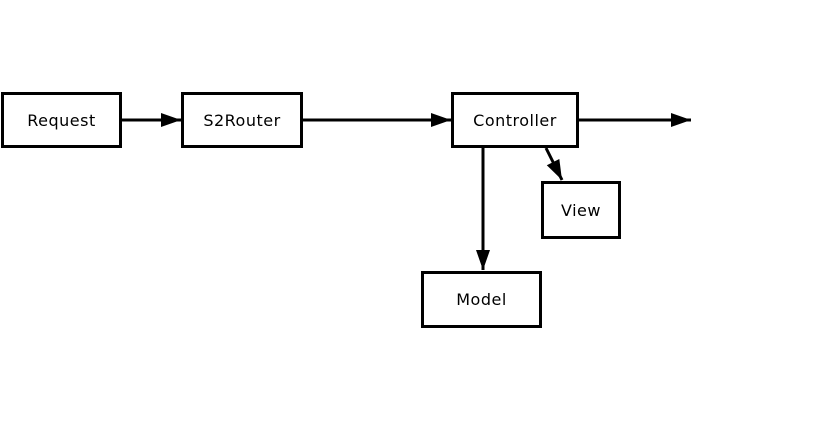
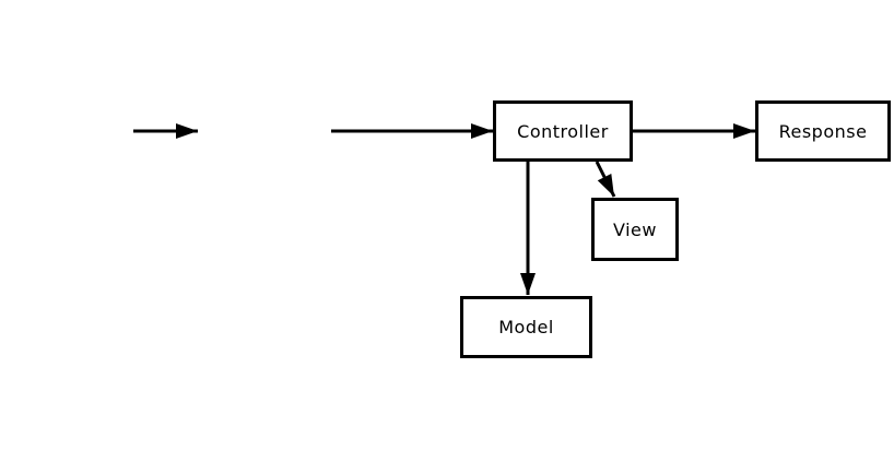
- Request
- S2Router
  Controller
+ Response
  View
  Model
